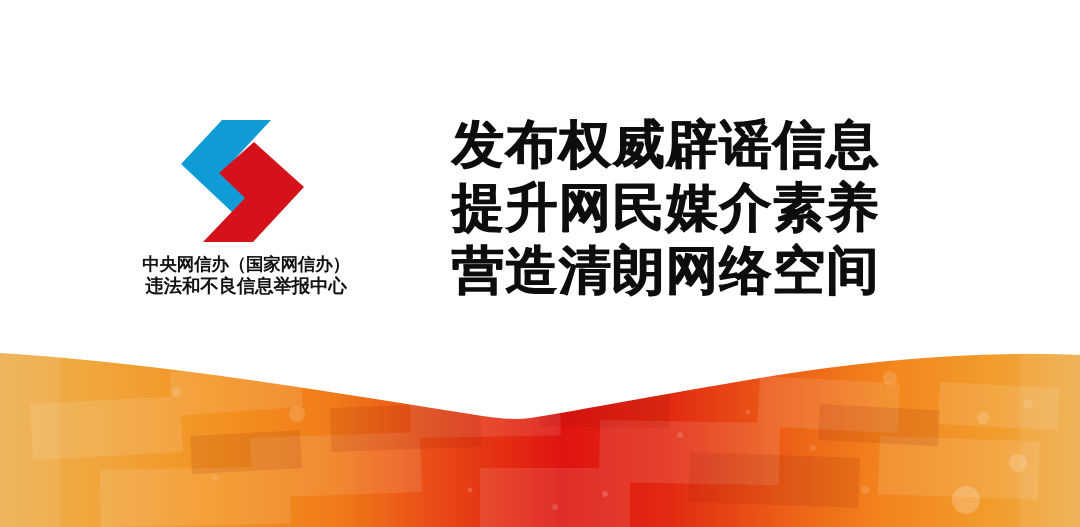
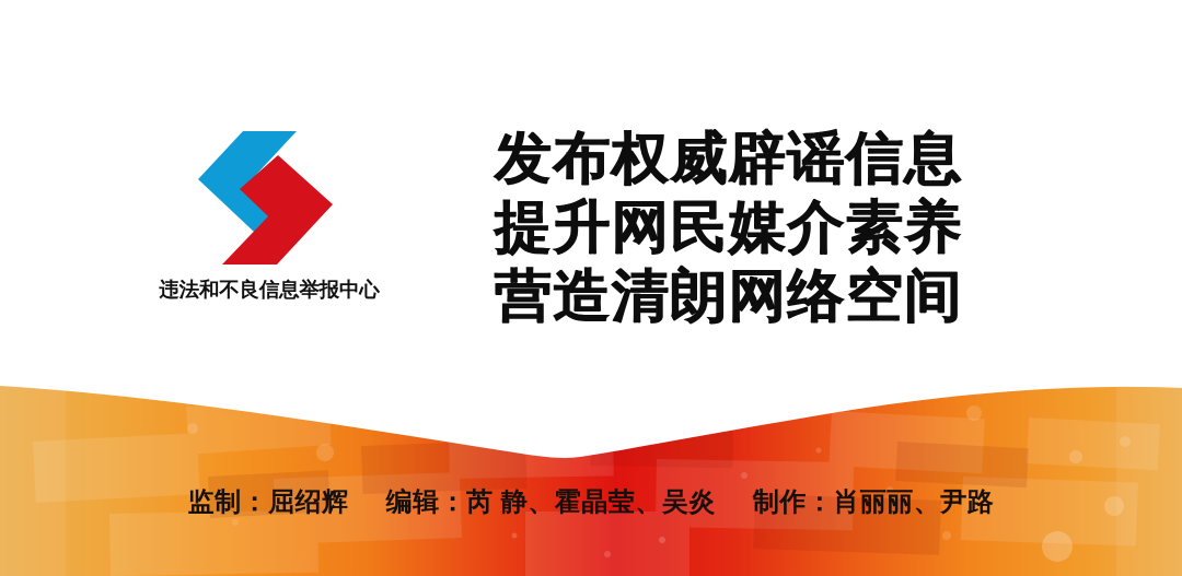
- 中央网信办（国家网信办）
  违法和不良信息举报中心
  发布权威辟谣信息
  提升网民媒介素养
  营造清朗网络空间
+ 监制：屈绍辉 编辑：芮 静、霍晶莹、吴炎 制作：肖丽丽、尹路
